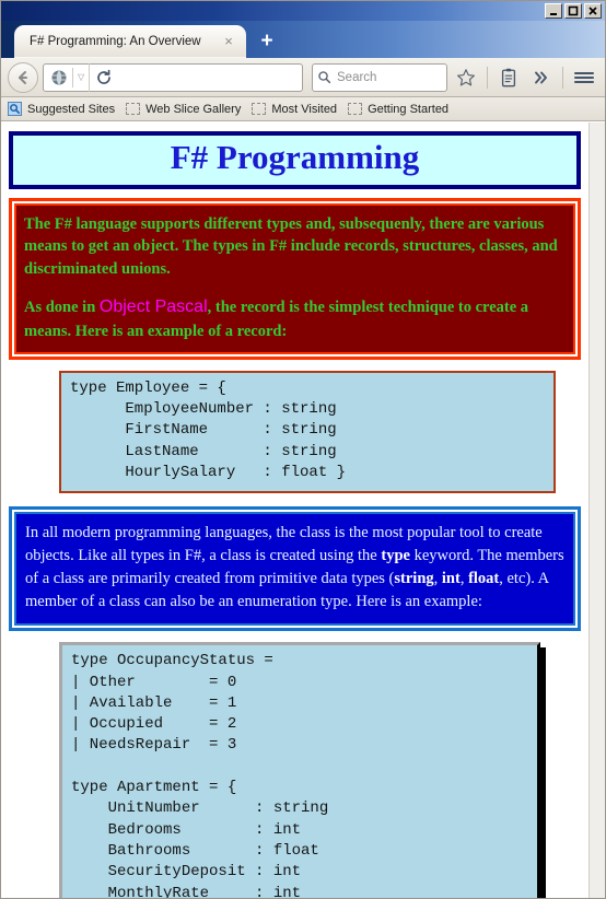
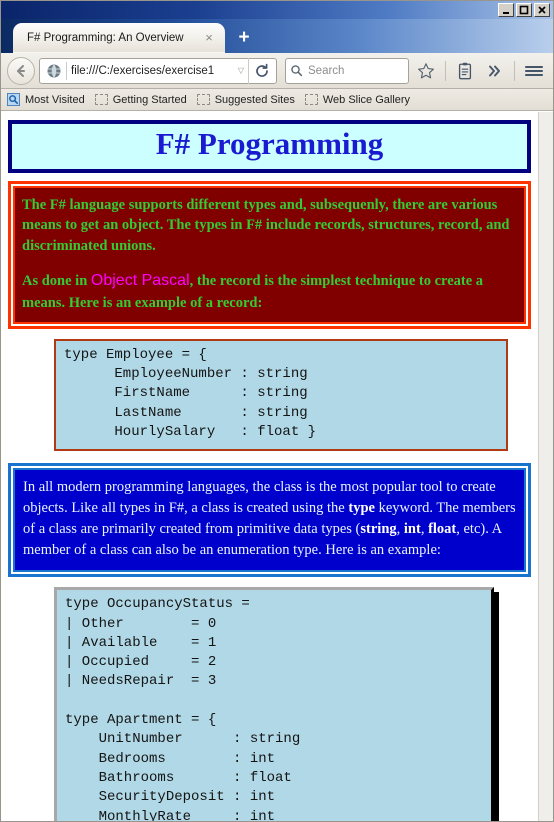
  F# Programming: An Overview
  ×
  +
+ file:///C:/exercises/exercise1
  ▽
  Search
- Suggested Sites
+ Most Visited
- Web Slice Gallery
+ Getting Started
- Most Visited
+ Suggested Sites
- Getting Started
+ Web Slice Gallery
  F# Programming
- The F# language supports different types and, subsequenly, there are various means to get an object. The types in F# include records, structures, classes, and discriminated unions.
+ The F# language supports different types and, subsequenly, there are various means to get an object. The types in F# include records, structures, record, and discriminated unions.
  As done in Object Pascal, the record is the simplest technique to create a means. Here is an example of a record:
  type Employee = {
  EmployeeNumber : string
  FirstName : string
  LastName : string
  HourlySalary : float }
  In all modern programming languages, the class is the most popular tool to create objects. Like all types in F#, a class is created using the type keyword. The members of a class are primarily created from primitive data types (string, int, float, etc). A member of a class can also be an enumeration type. Here is an example:
  type OccupancyStatus =
  | Other = 0
  | Available = 1
  | Occupied = 2
  | NeedsRepair = 3
  type Apartment = {
  UnitNumber : string
  Bedrooms : int
  Bathrooms : float
  SecurityDeposit : int
  MonthlyRate : int
